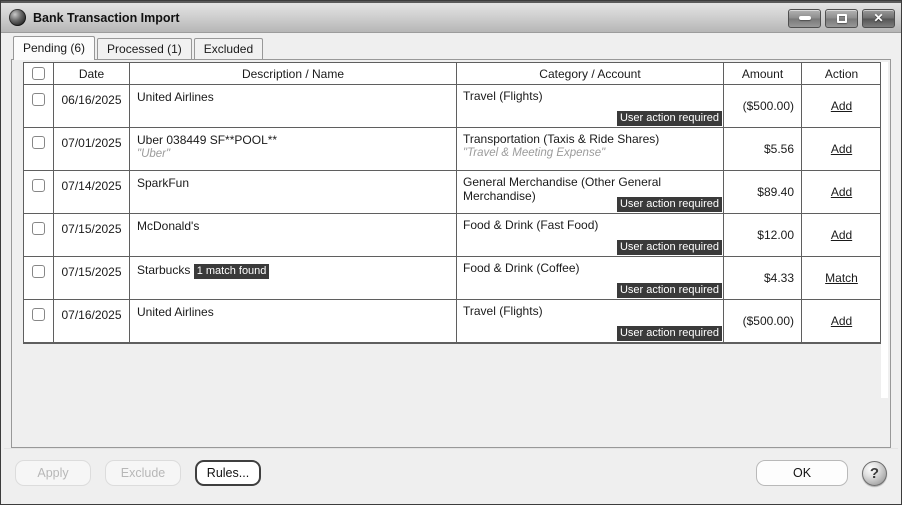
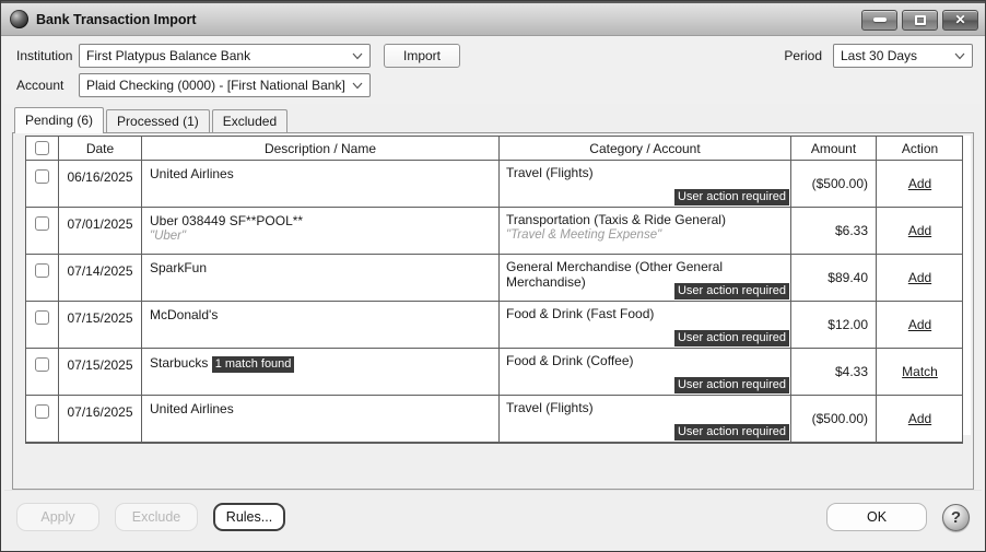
  Bank Transaction Import
  ✕
+ Institution
+ First Platypus Balance Bank
+ Import
+ Period
+ Last 30 Days
+ Account
+ Plaid Checking (0000) - [First National Bank]
  Pending (6)
  Processed (1)
  Excluded
  Date
  Description / Name
  Category / Account
  Amount
  Action
  06/16/2025
  United Airlines
  Travel (Flights)
  User action required
  ($500.00)
  Add
  07/01/2025
  Uber 038449 SF**POOL**
  "Uber"
- Transportation (Taxis & Ride Shares)
+ Transportation (Taxis & Ride General)
  "Travel & Meeting Expense"
- $5.56
+ $6.33
  Add
  07/14/2025
  SparkFun
  General Merchandise (Other General Merchandise)
  User action required
  $89.40
  Add
  07/15/2025
  McDonald's
  Food & Drink (Fast Food)
  User action required
  $12.00
  Add
  07/15/2025
  Starbucks 1 match found
  Food & Drink (Coffee)
  User action required
  $4.33
  Match
  07/16/2025
  United Airlines
  Travel (Flights)
  User action required
  ($500.00)
  Add
  Apply
  Exclude
  Rules...
  OK
  ?
